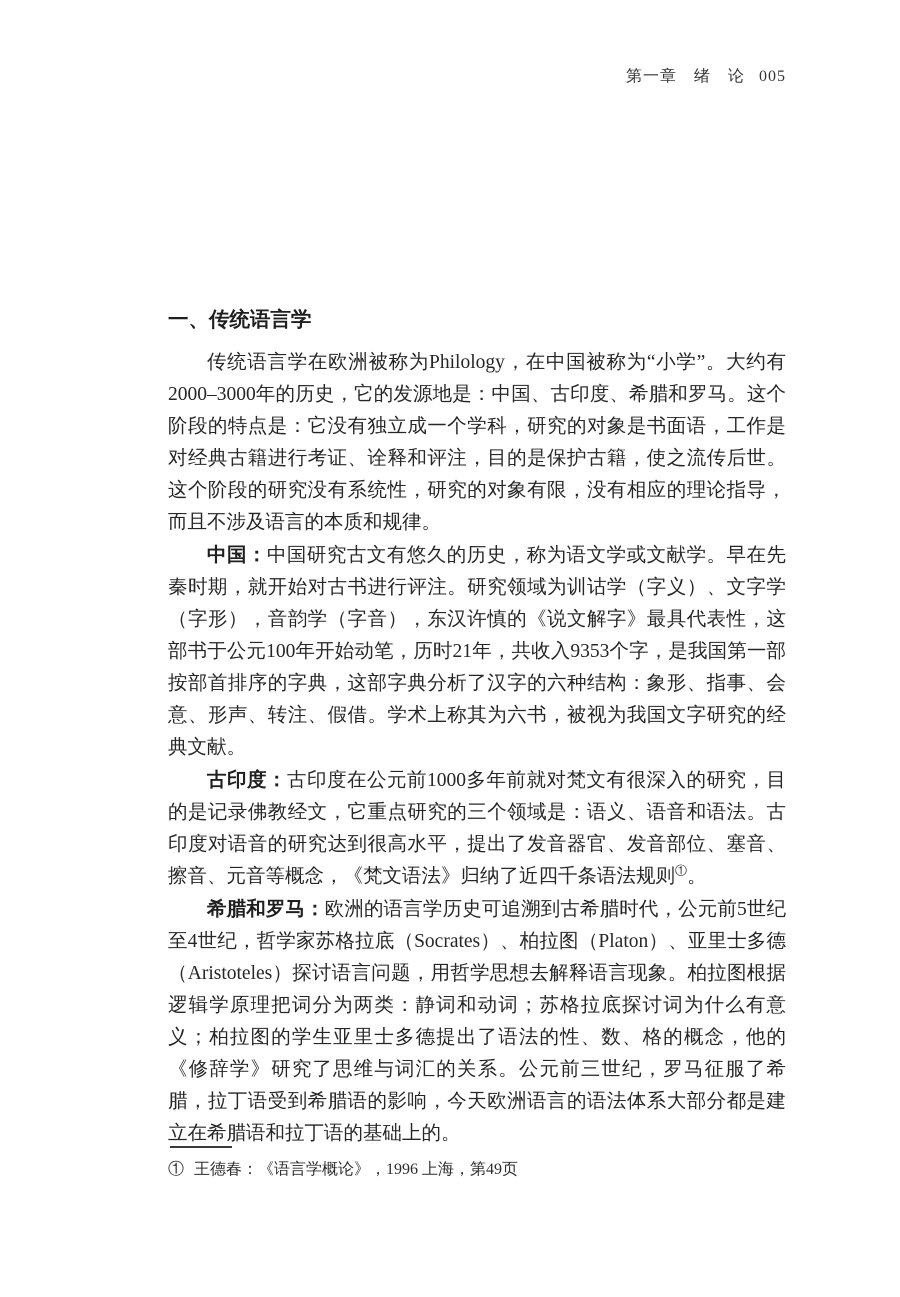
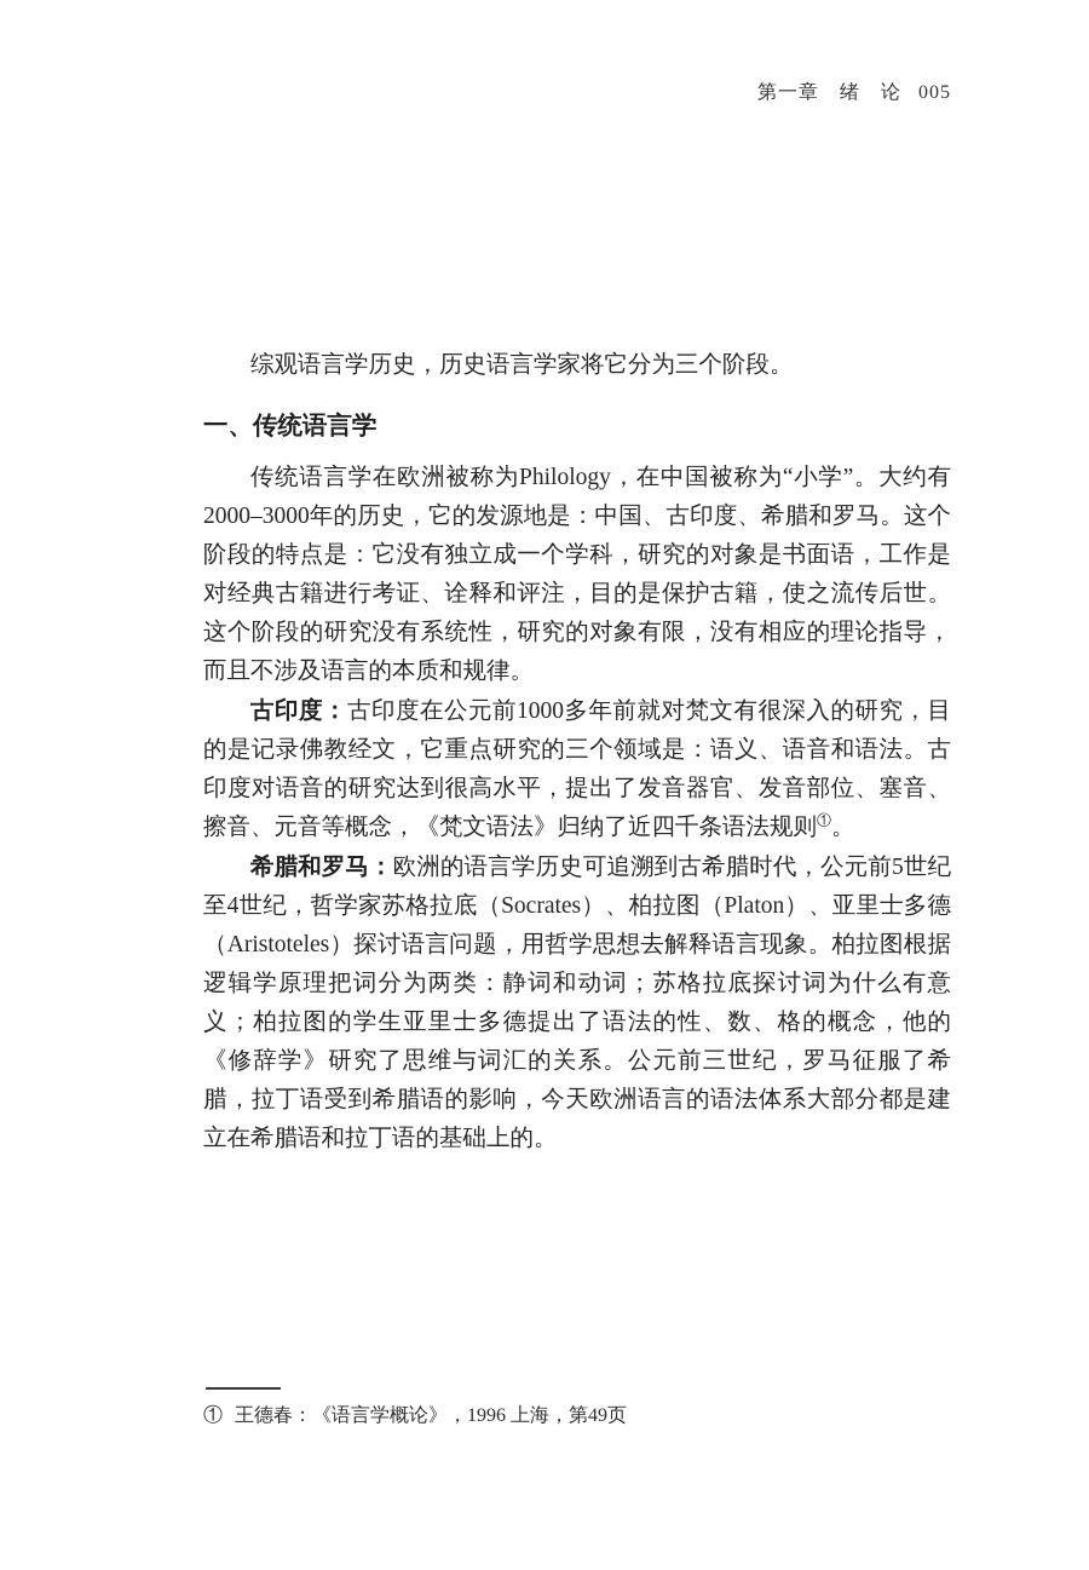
  第一章 绪 论 005
+ 综观语言学历史，历史语言学家将它分为三个阶段。
  一、传统语言学
  传统语言学在欧洲被称为Philology，在中国被称为“小学”。大约有2000–3000年的历史，它的发源地是：中国、古印度、希腊和罗马。这个阶段的特点是：它没有独立成一个学科，研究的对象是书面语，工作是对经典古籍进行考证、诠释和评注，目的是保护古籍，使之流传后世。这个阶段的研究没有系统性，研究的对象有限，没有相应的理论指导，而且不涉及语言的本质和规律。
- 中国：中国研究古文有悠久的历史，称为语文学或文献学。早在先秦时期，就开始对古书进行评注。研究领域为训诂学（字义）、文字学（字形），音韵学（字音），东汉许慎的《说文解字》最具代表性，这部书于公元100年开始动笔，历时21年，共收入9353个字，是我国第一部按部首排序的字典，这部字典分析了汉字的六种结构：象形、指事、会意、形声、转注、假借。学术上称其为六书，被视为我国文字研究的经典文献。
  古印度：古印度在公元前1000多年前就对梵文有很深入的研究，目的是记录佛教经文，它重点研究的三个领域是：语义、语音和语法。古印度对语音的研究达到很高水平，提出了发音器官、发音部位、塞音、擦音、元音等概念，《梵文语法》归纳了近四千条语法规则①。
  希腊和罗马：欧洲的语言学历史可追溯到古希腊时代，公元前5世纪至4世纪，哲学家苏格拉底（Socrates）、柏拉图（Platon）、亚里士多德（Aristoteles）探讨语言问题，用哲学思想去解释语言现象。柏拉图根据逻辑学原理把词分为两类：静词和动词；苏格拉底探讨词为什么有意义；柏拉图的学生亚里士多德提出了语法的性、数、格的概念，他的《修辞学》研究了思维与词汇的关系。公元前三世纪，罗马征服了希腊，拉丁语受到希腊语的影响，今天欧洲语言的语法体系大部分都是建立在希腊语和拉丁语的基础上的。
  ① 王德春：《语言学概论》，1996 上海，第49页
